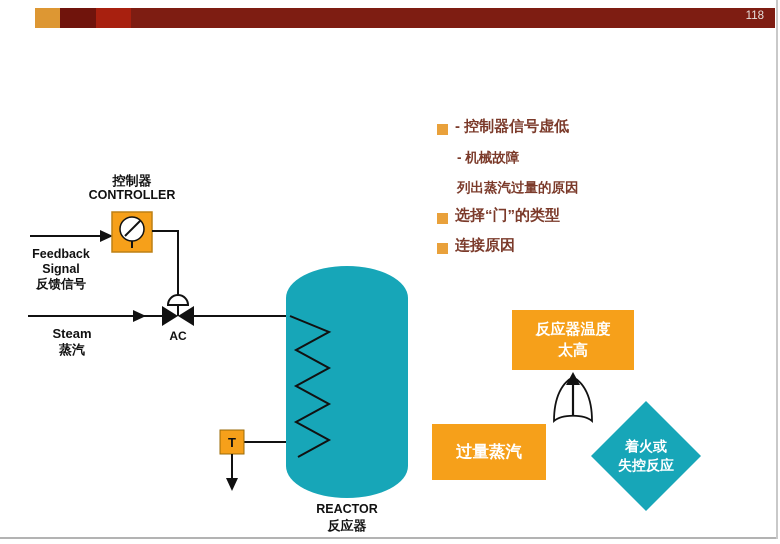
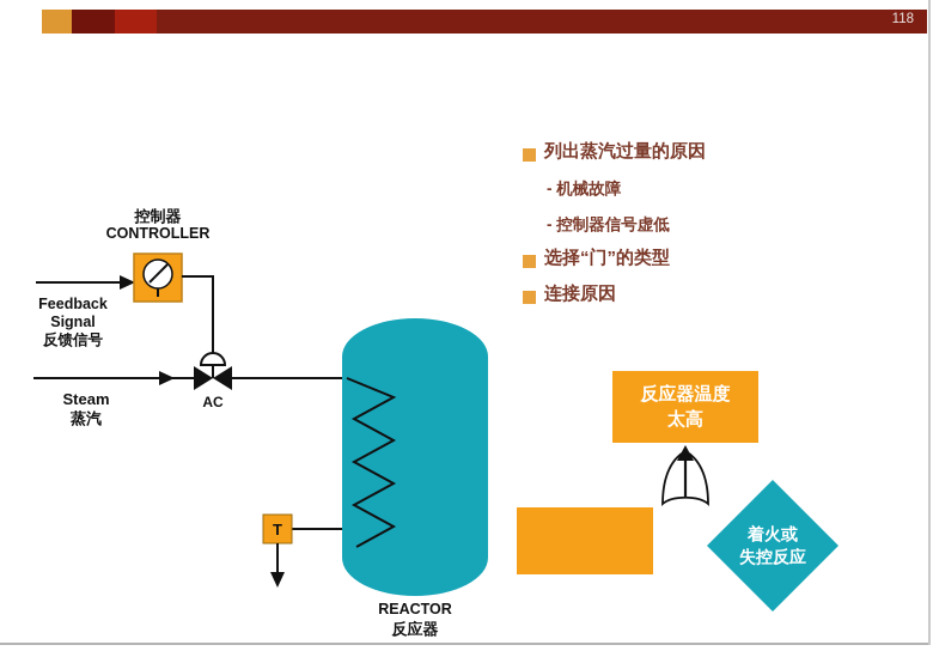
  118
- - 控制器信号虚低
+ 列出蒸汽过量的原因
  - 机械故障
- 列出蒸汽过量的原因
+ - 控制器信号虚低
  选择“门”的类型
  连接原因
  T
  控制器
  CONTROLLER
  Feedback
  Signal
  反馈信号
  Steam
  蒸汽
  AC
  REACTOR
  反应器
  反应器温度
  太高
- 过量蒸汽
  着火或
  失控反应
